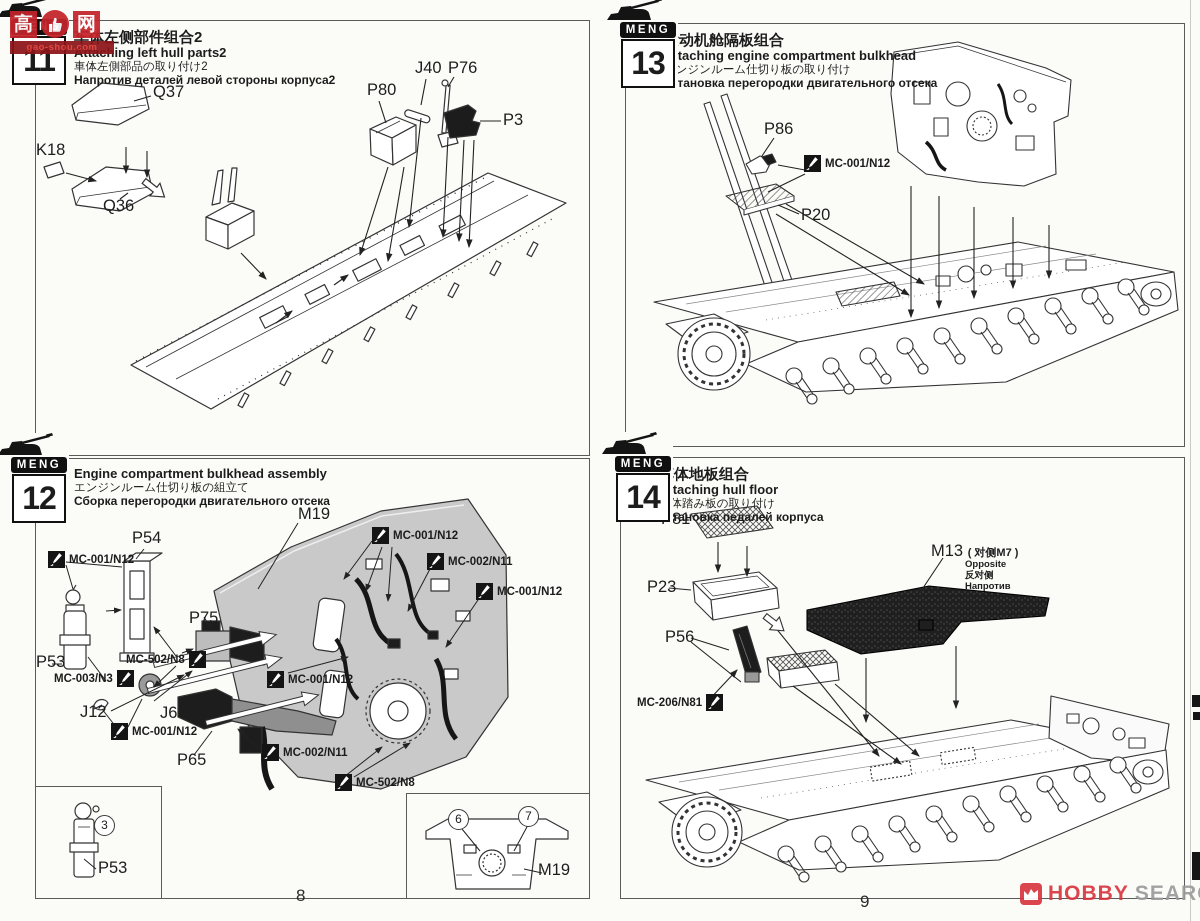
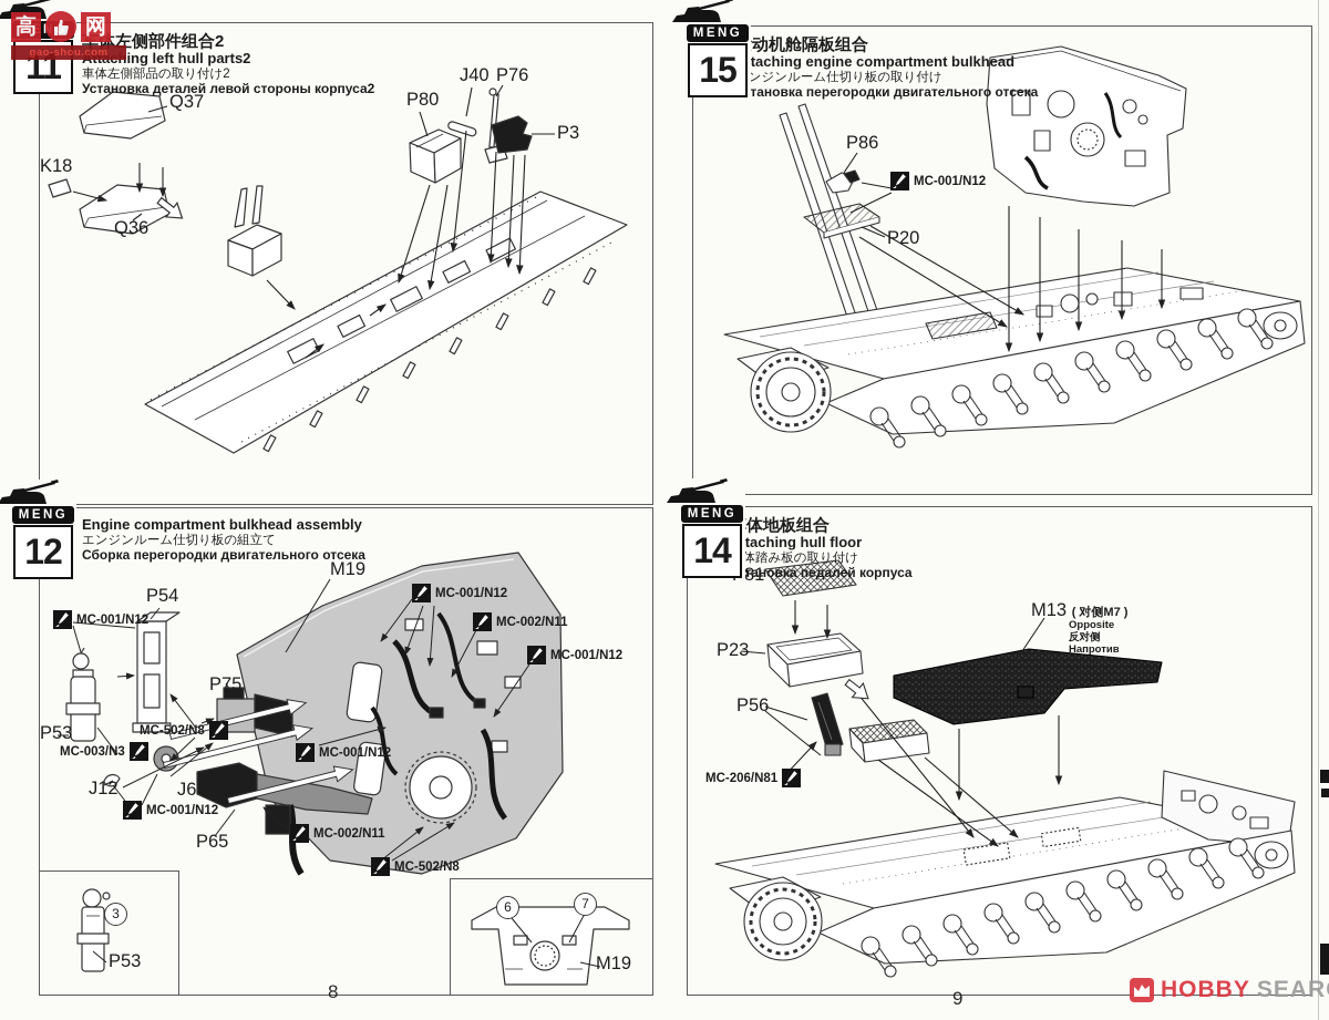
  11
  车体左侧部件组合2
  ing left hull parts2
  車体左側部品の取り付け2
- Напротив деталей левой стороны корпуса2
+ Установка деталей левой стороны корпуса2
  Q37
  K18
  Q36
  P80
  J40
  P76
  P3
  MENG
- 13
+ 15
  动机舱隔板组合
  taching engine compartment bulkhead
  ンジンルーム仕切り板の取り付け
  тановка перегородки двигательного отсека
  P86
  P20
  MC-001/N12
  MENG
  12
  Engine compartment bulkhead assembly
  エンジンルーム仕切り板の組立て
  Сборка перегородки двигательного отсека
  M19
  P54
  P53
  P75
  P65
  J12
  J6
  MC-001/N12
  MC-502/N8
  MC-003/N3
  MC-001/N12
  MC-001/N12
  MC-002/N11
  MC-001/N12
  MC-001/N12
  MC-002/N11
  MC-502/N8
  3
  P53
  6
  7
  M19
  MENG
  14
  体地板组合
  taching hull floor
  体踏み板の取り付け
  тановка педалей корпуса
  P23
  P56
  MC-206/N81
  M13 ( 对侧M7 )
  Opposite
  反对侧
  Напротив
  8
  9
  高
  网
  gao-shou.com
  HOBBY
